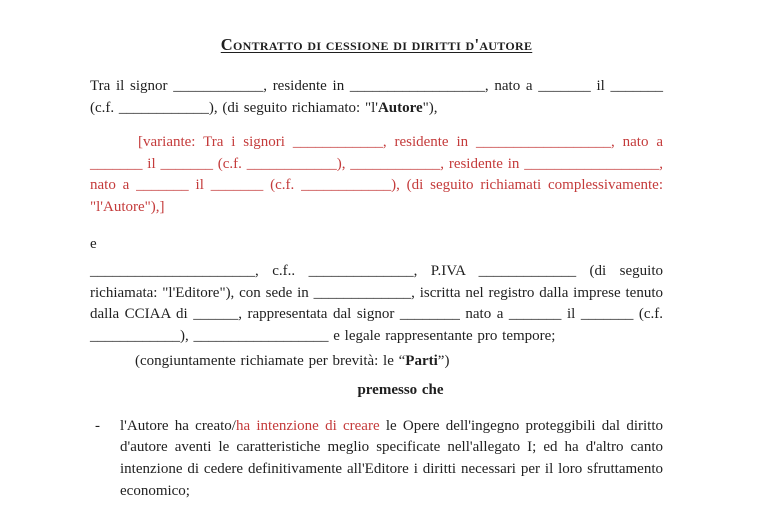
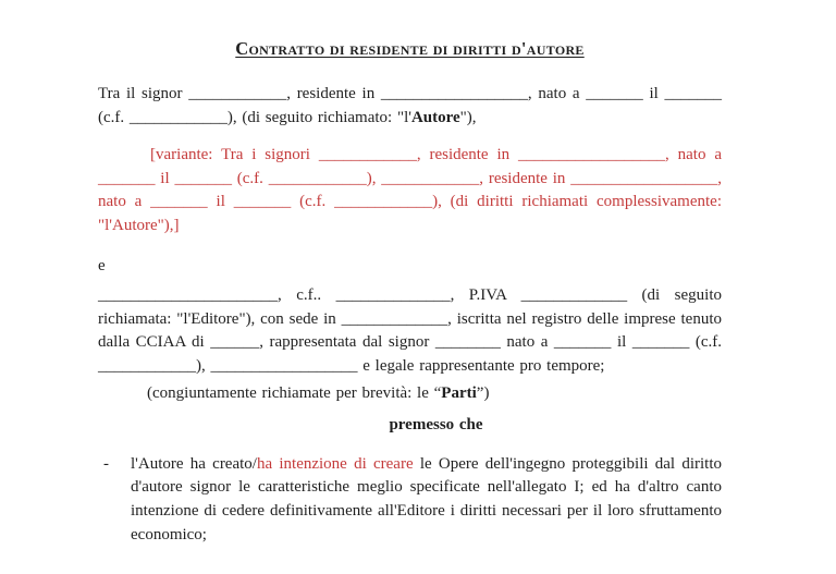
- Contratto di cessione di diritti d'autore
+ Contratto di residente di diritti d'autore
  Tra il signor ____________, residente in __________________, nato a _______ il _______ (c.f. ____________), (di seguito richiamato: "l'Autore"),
- [variante: Tra i signori ____________, residente in __________________, nato a _______ il _______ (c.f. ____________), ____________, residente in __________________, nato a _______ il _______ (c.f. ____________), (di seguito richiamati complessivamente: "l'Autore"),]
+ [variante: Tra i signori ____________, residente in __________________, nato a _______ il _______ (c.f. ____________), ____________, residente in __________________, nato a _______ il _______ (c.f. ____________), (di diritti richiamati complessivamente: "l'Autore"),]
  e
- ______________________, c.f.. ______________, P.IVA _____________ (di seguito richiamata: "l'Editore"), con sede in _____________, iscritta nel registro dalla imprese tenuto dalla CCIAA di ______, rappresentata dal signor ________ nato a _______ il _______ (c.f. ____________), __________________ e legale rappresentante pro tempore;
+ ______________________, c.f.. ______________, P.IVA _____________ (di seguito richiamata: "l'Editore"), con sede in _____________, iscritta nel registro delle imprese tenuto dalla CCIAA di ______, rappresentata dal signor ________ nato a _______ il _______ (c.f. ____________), __________________ e legale rappresentante pro tempore;
  (congiuntamente richiamate per brevità: le “Parti”)
  premesso che
  -
- l'Autore ha creato/ha intenzione di creare le Opere dell'ingegno proteggibili dal diritto d'autore aventi le caratteristiche meglio specificate nell'allegato I; ed ha d'altro canto intenzione di cedere definitivamente all'Editore i diritti necessari per il loro sfruttamento economico;
+ l'Autore ha creato/ha intenzione di creare le Opere dell'ingegno proteggibili dal diritto d'autore signor le caratteristiche meglio specificate nell'allegato I; ed ha d'altro canto intenzione di cedere definitivamente all'Editore i diritti necessari per il loro sfruttamento economico;
